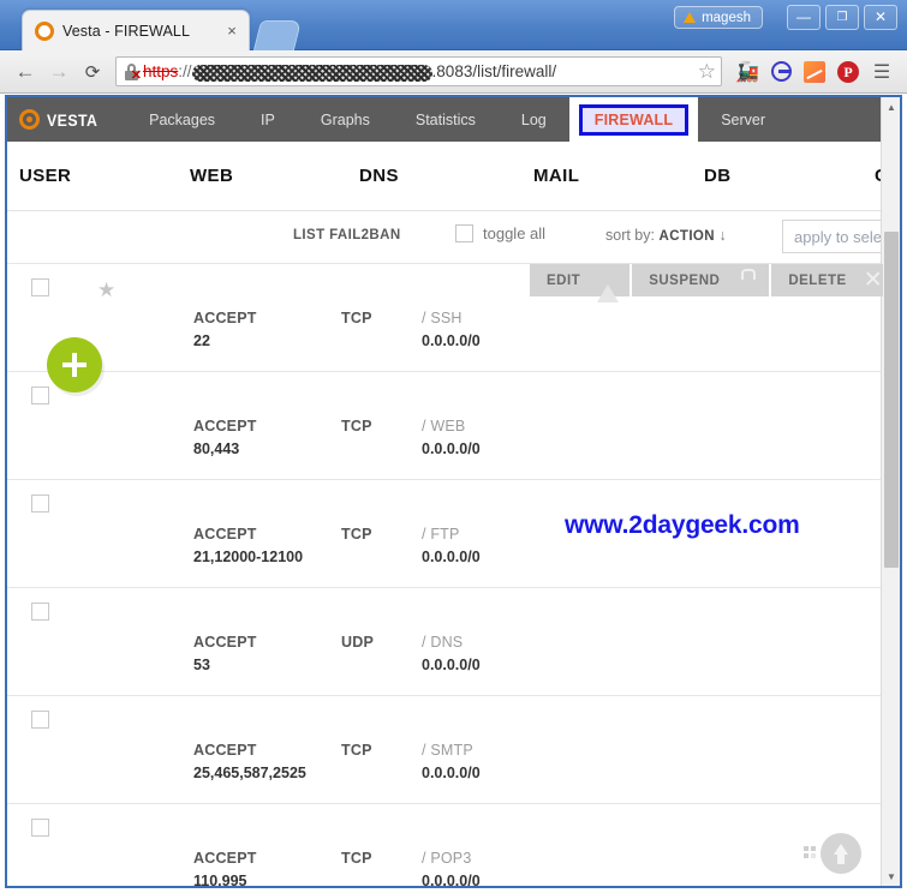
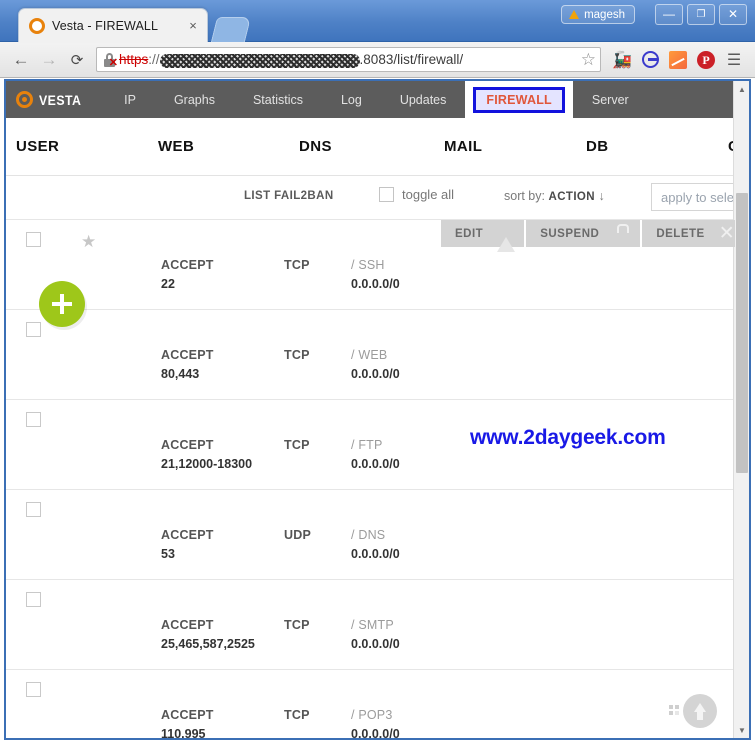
  Vesta - FIREWALL
  ×
  magesh
  —
  ❐
  ✕
  ←
  →
  ⟳
  ✕
  https
  ://
  .8083/list/firewall/
  ☆
  🚂
  P
  ☰
  VESTA
- Packages
  IP
  Graphs
  Statistics
  Log
+ Updates
  FIREWALL
  Server
  USER
  WEB
  DNS
  MAIL
  DB
  LIST FAIL2BAN
  toggle all
  sort by: ACTION ↓
  apply to sele
  ★
  ACCEPT
  22
  TCP
  / SSH
  0.0.0.0/0
  EDIT
  SUSPEND
  DELETE
  ✕
  ACCEPT
  80,443
  TCP
  / WEB
  0.0.0.0/0
  ACCEPT
- 21,12000-12100
+ 21,12000-18300
  TCP
  / FTP
  0.0.0.0/0
  ACCEPT
  53
  UDP
  / DNS
  0.0.0.0/0
  ACCEPT
  25,465,587,2525
  TCP
  / SMTP
  0.0.0.0/0
  ACCEPT
  110,995
  TCP
  / POP3
  0.0.0.0/0
  www.2daygeek.com
  ▲
  ▼
